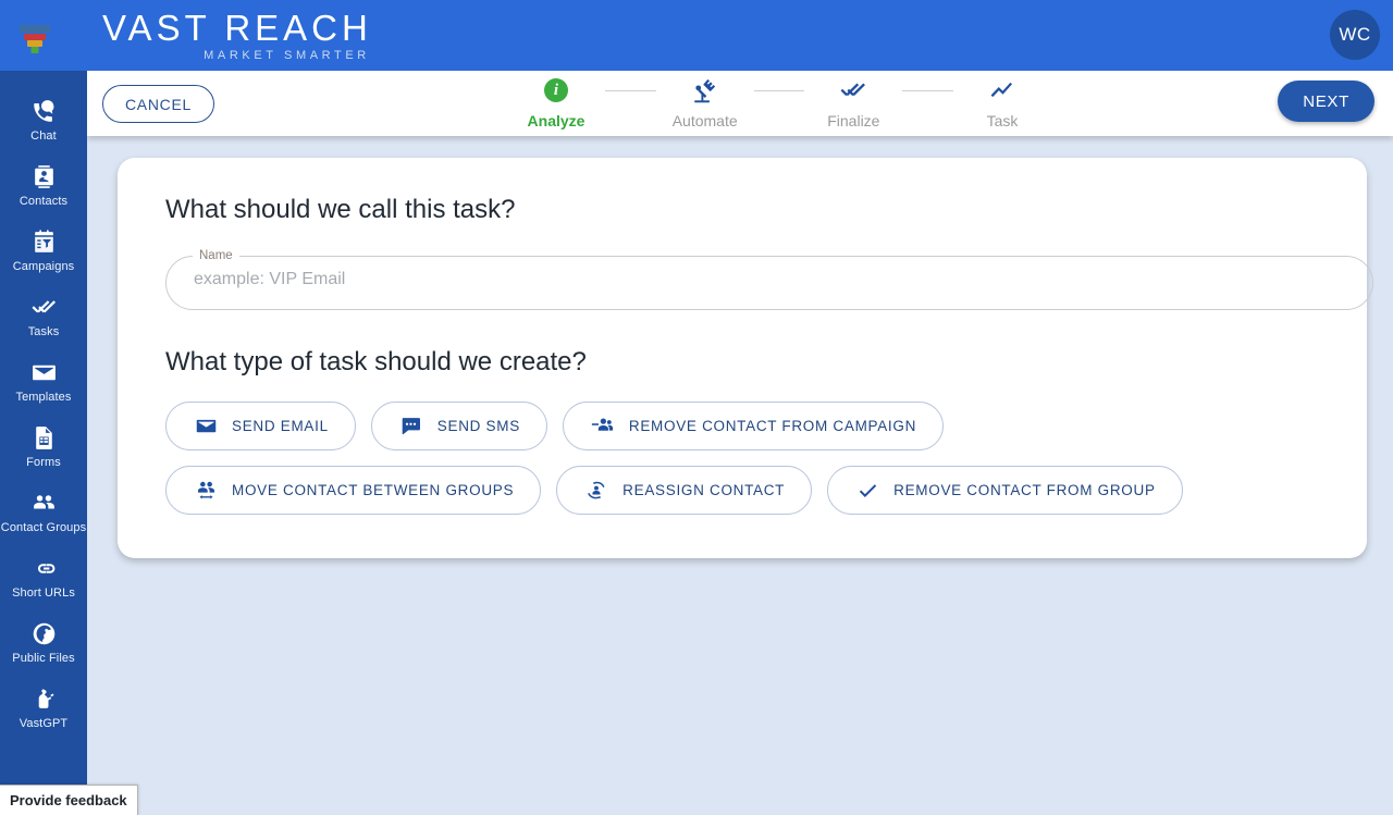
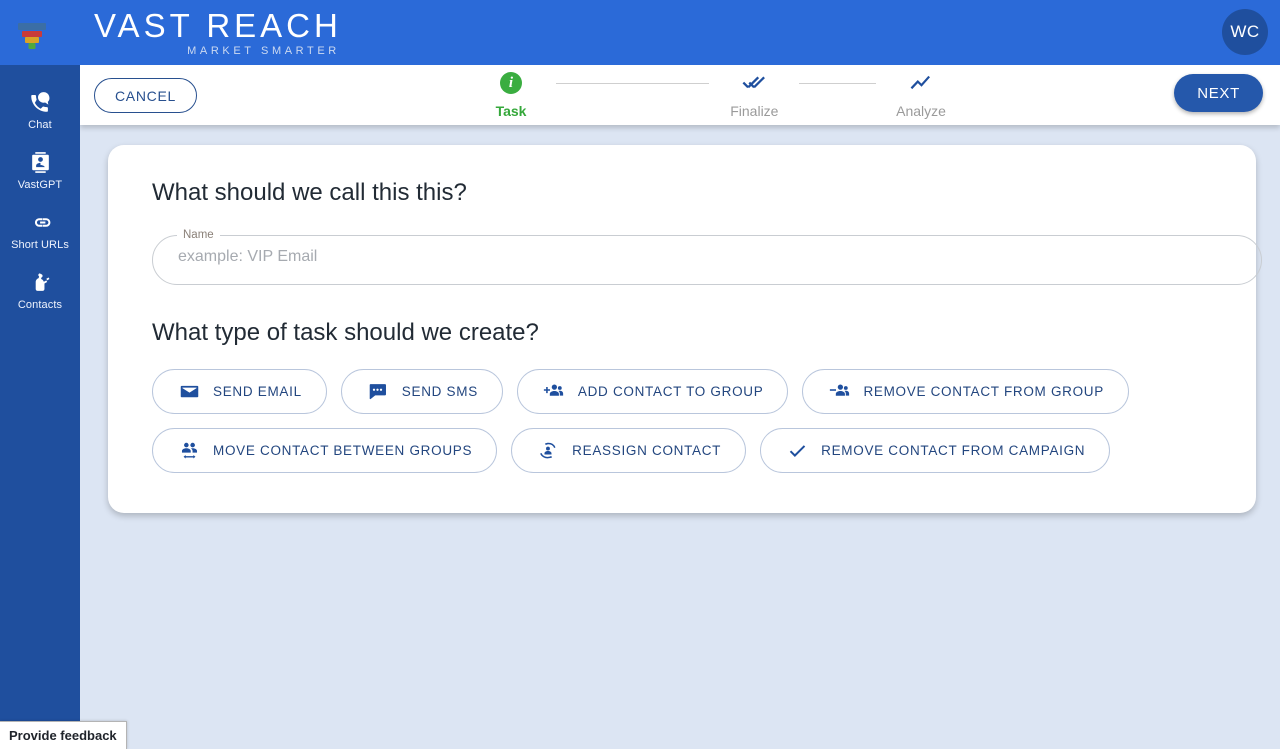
  VAST REACH
  MARKET SMARTER
  WC
  Chat
- Contacts
+ VastGPT
- Campaigns
- Tasks
- Templates
- Forms
- Contact Groups
  Short URLs
- Public Files
- VastGPT
+ Contacts
  CANCEL
  i
- Analyze
+ Task
- Automate
  Finalize
- Task
+ Analyze
  NEXT
- What should we call this task?
+ What should we call this this?
  Name
  example: VIP Email
  What type of task should we create?
  SEND EMAIL
  SEND SMS
+ ADD CONTACT TO GROUP
- REMOVE CONTACT FROM CAMPAIGN
+ REMOVE CONTACT FROM GROUP
  MOVE CONTACT BETWEEN GROUPS
  REASSIGN CONTACT
- REMOVE CONTACT FROM GROUP
+ REMOVE CONTACT FROM CAMPAIGN
  Provide feedback
